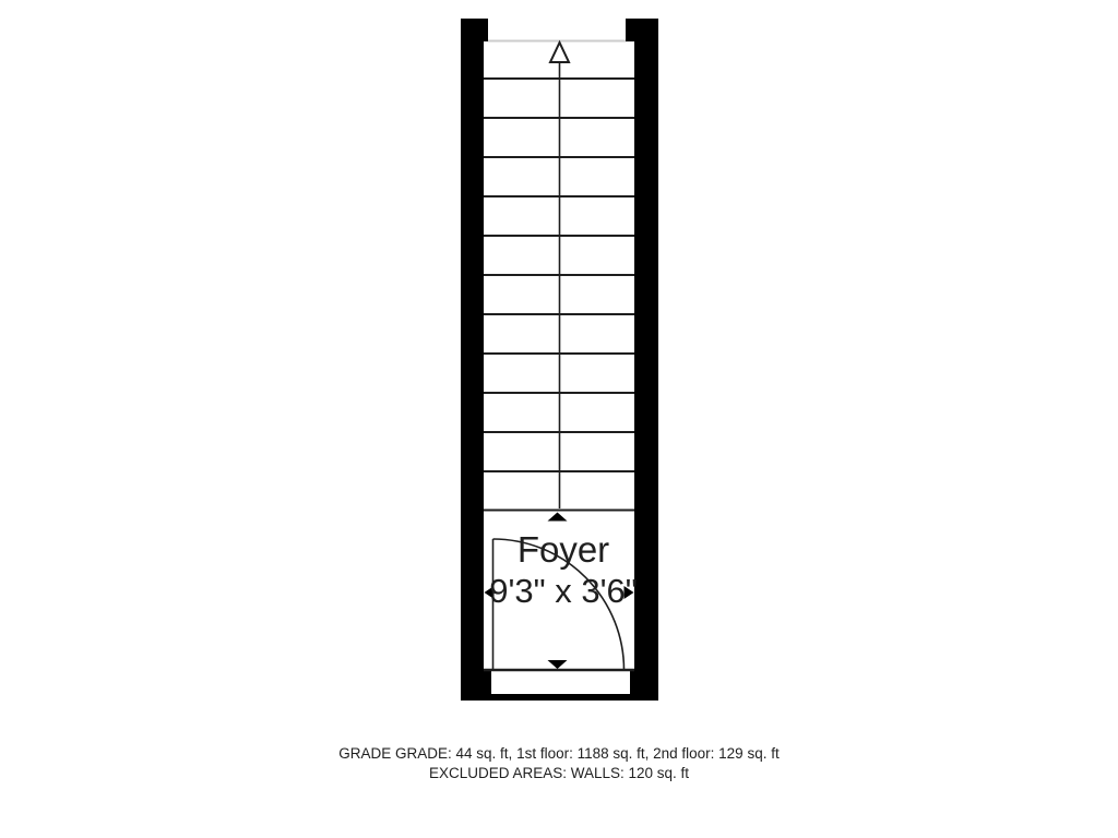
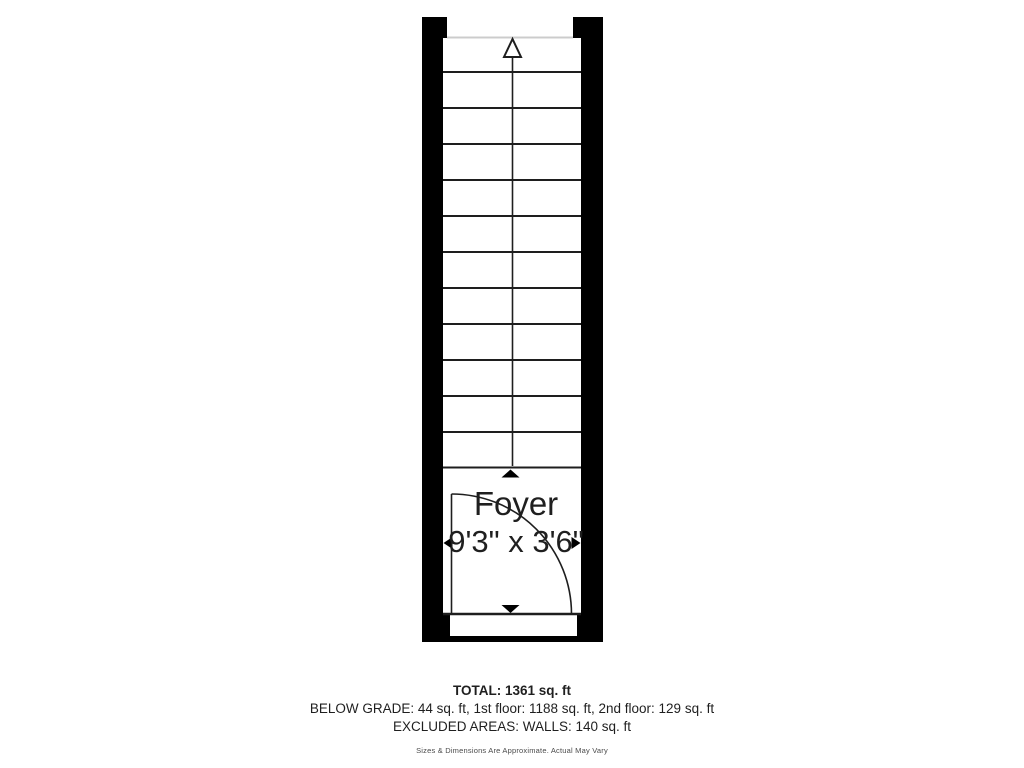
  Foyer
  9'3" x 3'6"
+ TOTAL: 1361 sq. ft
- GRADE GRADE: 44 sq. ft, 1st floor: 1188 sq. ft, 2nd floor: 129 sq. ft
+ BELOW GRADE: 44 sq. ft, 1st floor: 1188 sq. ft, 2nd floor: 129 sq. ft
- EXCLUDED AREAS: WALLS: 120 sq. ft
+ EXCLUDED AREAS: WALLS: 140 sq. ft
+ Sizes & Dimensions Are Approximate. Actual May Vary
